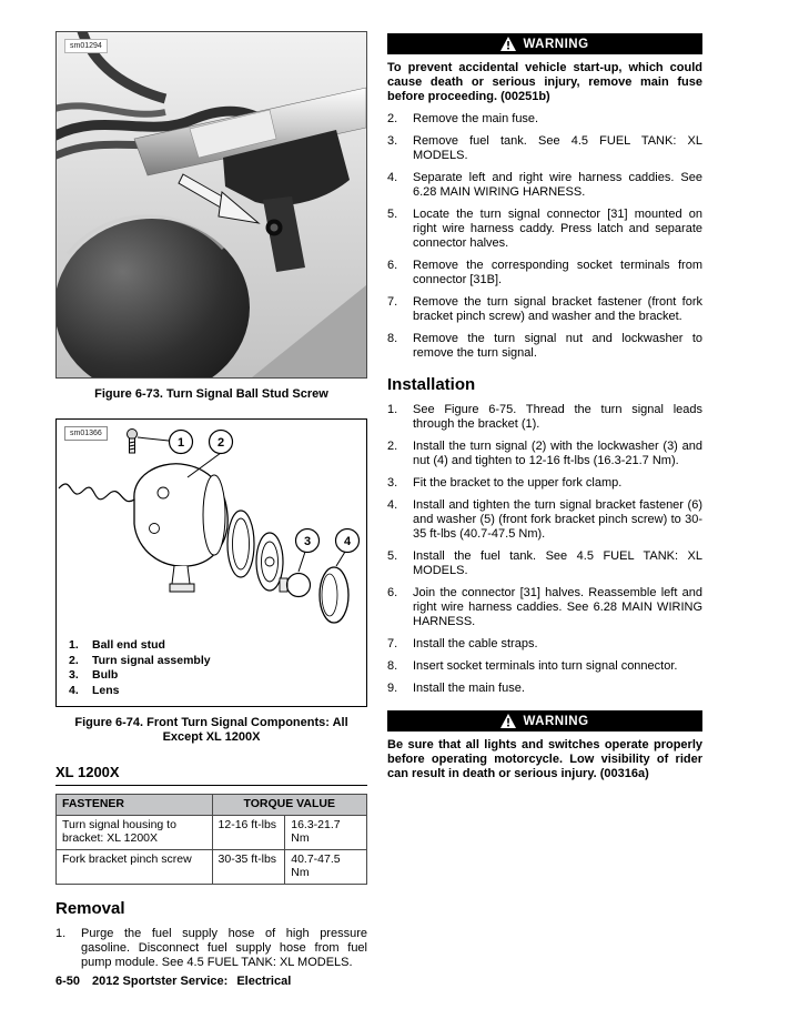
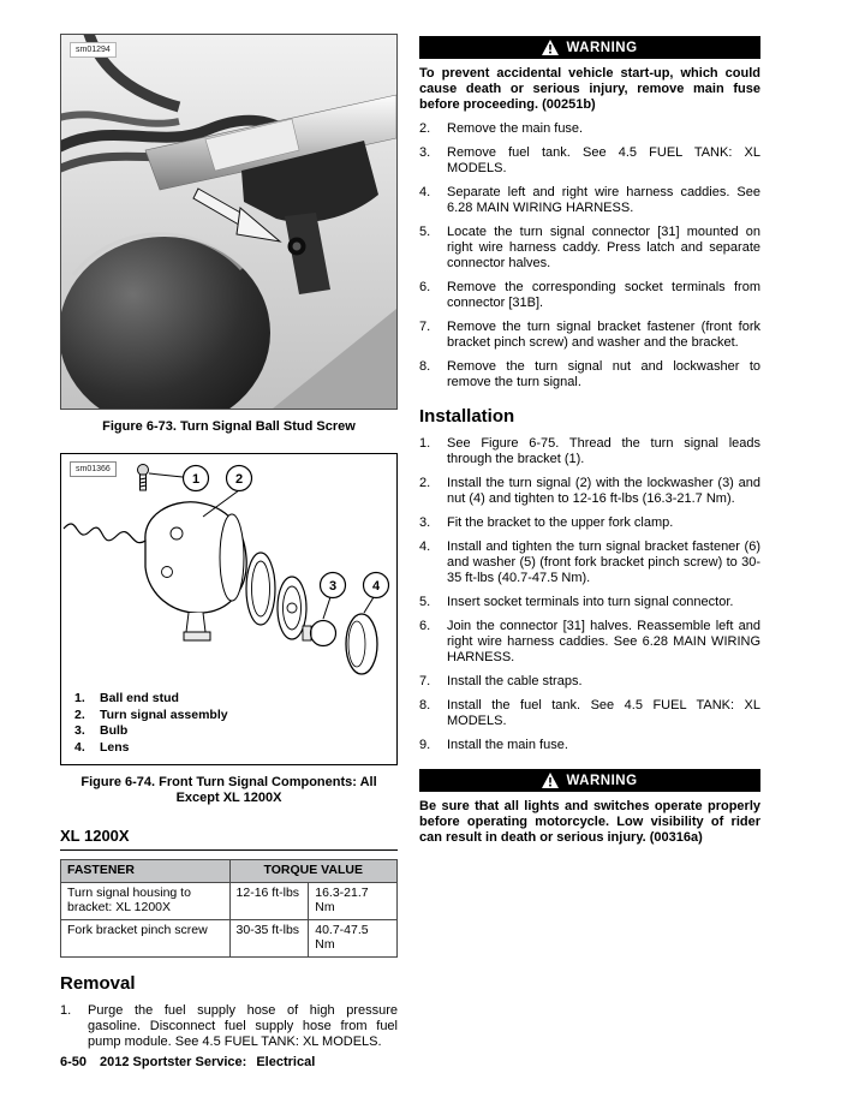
  Figure 6-73. Turn Signal Ball Stud Screw
  1
  2
  3
  4
  1.
  Ball end stud
  2.
  Turn signal assembly
  3.
  Bulb
  4.
  Lens
  Figure 6-74. Front Turn Signal Components: All Except XL 1200X
  XL 1200X
  FASTENER	TORQUE VALUE
  Turn signal housing to bracket: XL 1200X	12-16 ft-lbs	16.3-21.7 Nm
  Fork bracket pinch screw	30-35 ft-lbs	40.7-47.5 Nm
  Removal
  1.
  Purge the fuel supply hose of high pressure gasoline. Disconnect fuel supply hose from fuel pump module. See 4.5 FUEL TANK: XL MODELS.
  WARNING
  To prevent accidental vehicle start-up, which could cause death or serious injury, remove main fuse before proceeding. (00251b)
  2.
  Remove the main fuse.
  3.
  Remove fuel tank. See 4.5 FUEL TANK: XL MODELS.
  4.
  Separate left and right wire harness caddies. See 6.28 MAIN WIRING HARNESS.
  5.
  Locate the turn signal connector [31] mounted on right wire harness caddy. Press latch and separate connector halves.
  6.
  Remove the corresponding socket terminals from connector [31B].
  7.
  Remove the turn signal bracket fastener (front fork bracket pinch screw) and washer and the bracket.
  8.
  Remove the turn signal nut and lockwasher to remove the turn signal.
  Installation
  1.
  See Figure 6-75. Thread the turn signal leads through the bracket (1).
  2.
  Install the turn signal (2) with the lockwasher (3) and nut (4) and tighten to 12-16 ft-lbs (16.3-21.7 Nm).
  3.
  Fit the bracket to the upper fork clamp.
  4.
  Install and tighten the turn signal bracket fastener (6) and washer (5) (front fork bracket pinch screw) to 30-35 ft-lbs (40.7-47.5 Nm).
  5.
- Install the fuel tank. See 4.5 FUEL TANK: XL MODELS.
+ Insert socket terminals into turn signal connector.
  6.
  Join the connector [31] halves. Reassemble left and right wire harness caddies. See 6.28 MAIN WIRING HARNESS.
  7.
  Install the cable straps.
  8.
- Insert socket terminals into turn signal connector.
+ Install the fuel tank. See 4.5 FUEL TANK: XL MODELS.
  9.
  Install the main fuse.
  WARNING
  Be sure that all lights and switches operate properly before operating motorcycle. Low visibility of rider can result in death or serious injury. (00316a)
  6-50
  2012 Sportster Service:
  Electrical
